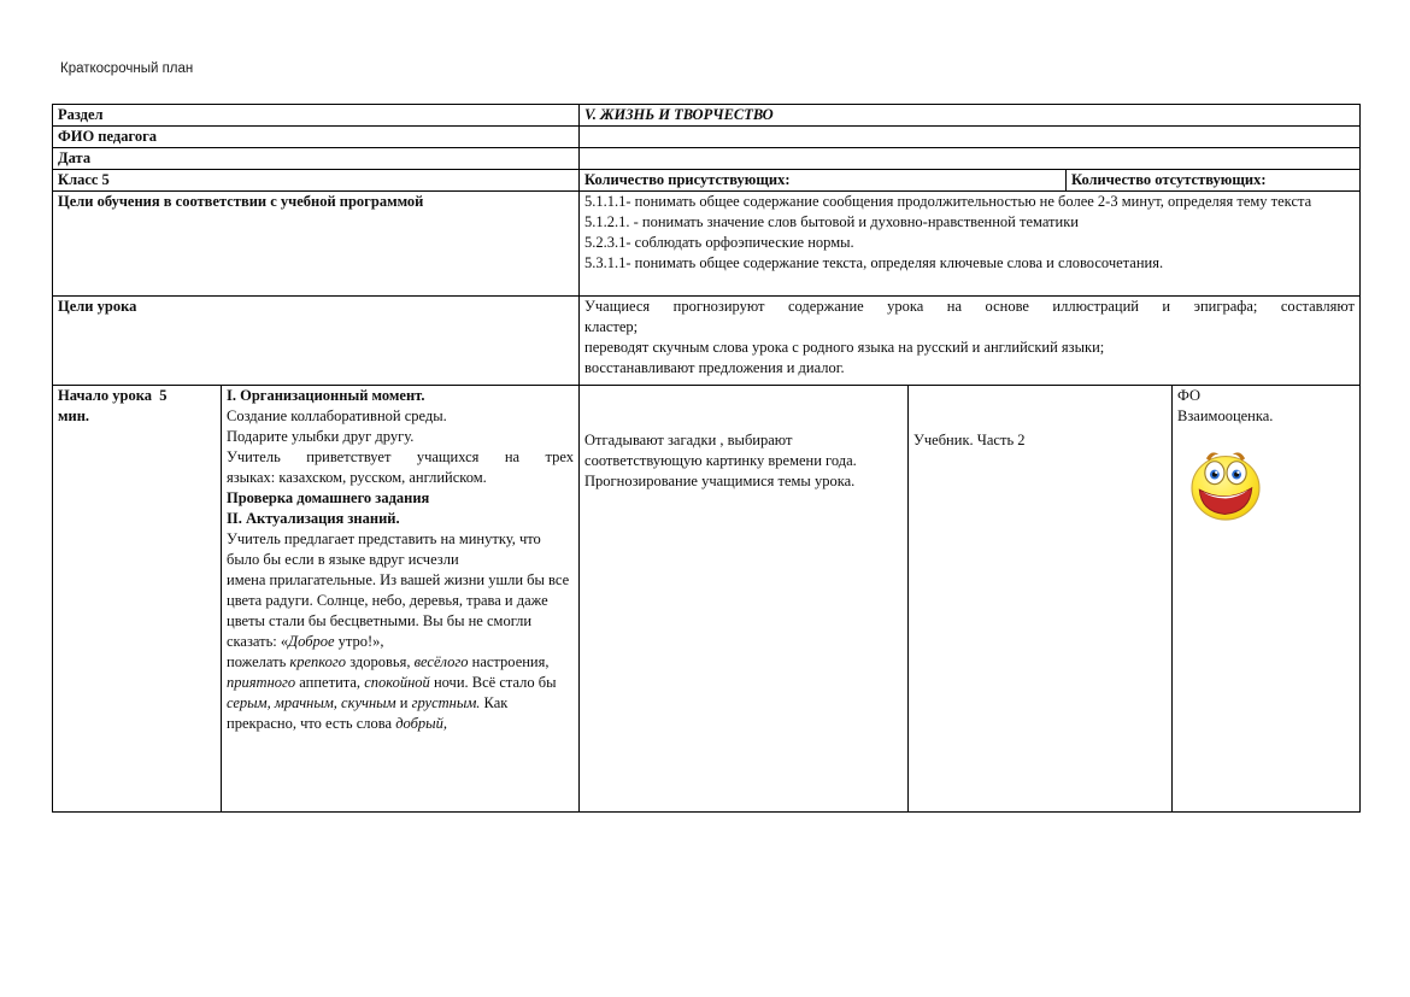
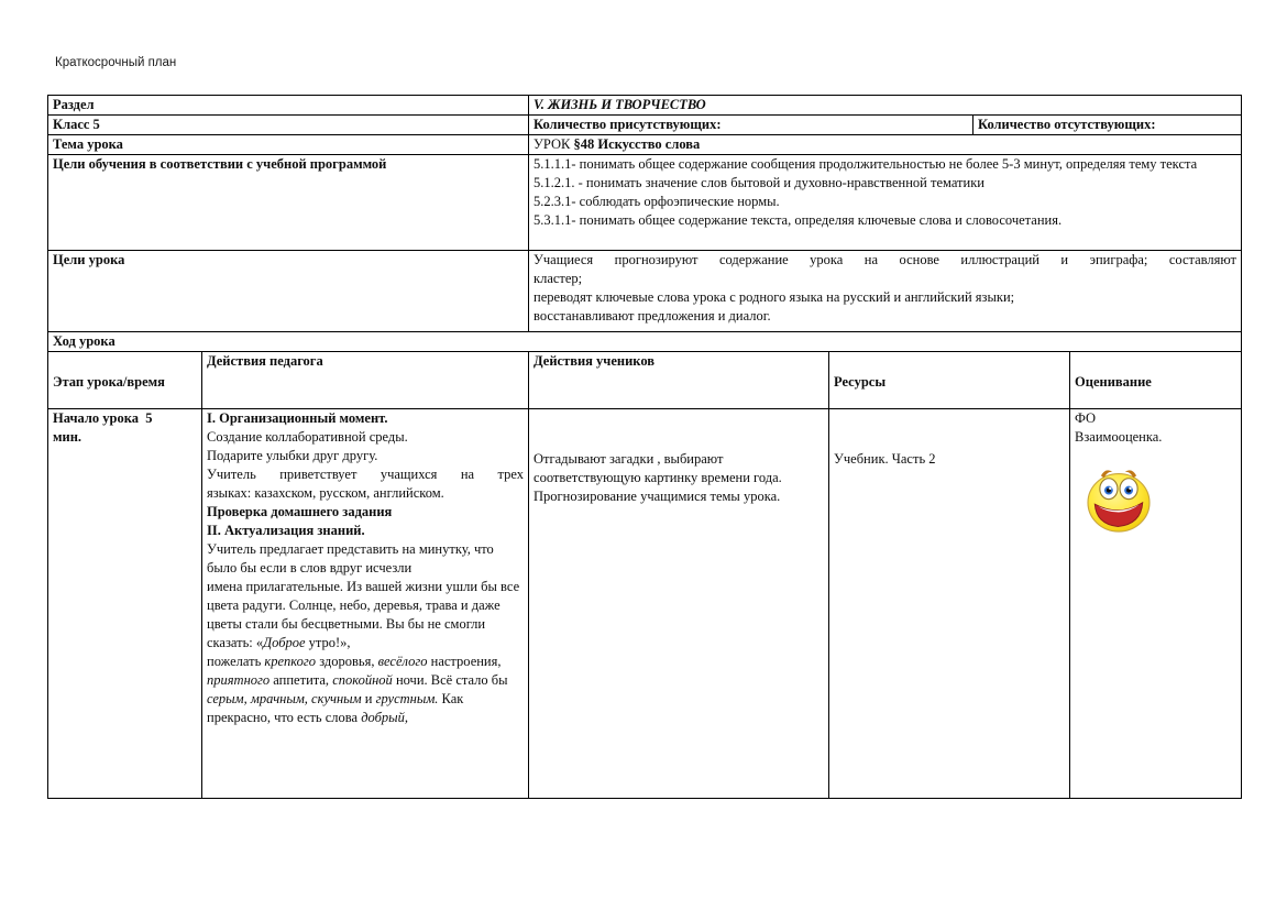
  Краткосрочный план
  Раздел	V. ЖИЗНЬ И ТВОРЧЕСТВО
- ФИО педагога
- Дата
  Класс 5	Количество присутствующих:	Количество отсутствующих:
+ Тема урока	УРОК §48 Искусство слова
- Цели обучения в соответствии с учебной программой	5.1.1.1- понимать общее содержание сообщения продолжительностью не более 2-3 минут, определяя тему текста 5.1.2.1. - понимать значение слов бытовой и духовно-нравственной тематики5.2.3.1- соблюдать орфоэпические нормы.5.3.1.1- понимать общее содержание текста, определяя ключевые слова и словосочетания.
+ Цели обучения в соответствии с учебной программой	5.1.1.1- понимать общее содержание сообщения продолжительностью не более 5-3 минут, определяя тему текста 5.1.2.1. - понимать значение слов бытовой и духовно-нравственной тематики5.2.3.1- соблюдать орфоэпические нормы.5.3.1.1- понимать общее содержание текста, определяя ключевые слова и словосочетания.
- Цели урока	Учащиеся прогнозируют содержание урока на основе иллюстраций и эпиграфа; составляюткластер;переводят скучным слова урока с родного языка на русский и английский языки;восстанавливают предложения и диалог.
+ Цели урока	Учащиеся прогнозируют содержание урока на основе иллюстраций и эпиграфа; составляюткластер;переводят ключевые слова урока с родного языка на русский и английский языки;восстанавливают предложения и диалог.
+ Ход урока
+ Этап урока/время	Действия педагога	Действия учеников	Ресурсы	Оценивание
- Начало урока 5мин.	I. Организационный момент.Создание коллаборативной среды.Подарите улыбки друг другу.Учитель приветствует учащихся на трехязыках: казахском, русском, английском.Проверка домашнего заданияII. Актуализация знаний.Учитель предлагает представить на минутку, что было бы если в языке вдруг исчезлиимена прилагательные. Из вашей жизни ушли бы все цвета радуги. Солнце, небо, деревья, трава и даже цветы стали бы бесцветными. Вы бы не смогли сказать: «Доброе утро!»,пожелать крепкого здоровья, весёлого настроения, приятного аппетита, спокойной ночи. Всё стало бы серым, мрачным, скучным и грустным. Как прекрасно, что есть слова добрый,	Отгадывают загадки , выбирают соответствующую картинку времени года.Прогнозирование учащимися темы урока.	Учебник. Часть 2	ФОВзаимооценка.
+ Начало урока 5мин.	I. Организационный момент.Создание коллаборативной среды.Подарите улыбки друг другу.Учитель приветствует учащихся на трехязыках: казахском, русском, английском.Проверка домашнего заданияII. Актуализация знаний.Учитель предлагает представить на минутку, что было бы если в слов вдруг исчезлиимена прилагательные. Из вашей жизни ушли бы все цвета радуги. Солнце, небо, деревья, трава и даже цветы стали бы бесцветными. Вы бы не смогли сказать: «Доброе утро!»,пожелать крепкого здоровья, весёлого настроения, приятного аппетита, спокойной ночи. Всё стало бы серым, мрачным, скучным и грустным. Как прекрасно, что есть слова добрый,	Отгадывают загадки , выбирают соответствующую картинку времени года.Прогнозирование учащимися темы урока.	Учебник. Часть 2	ФОВзаимооценка.
